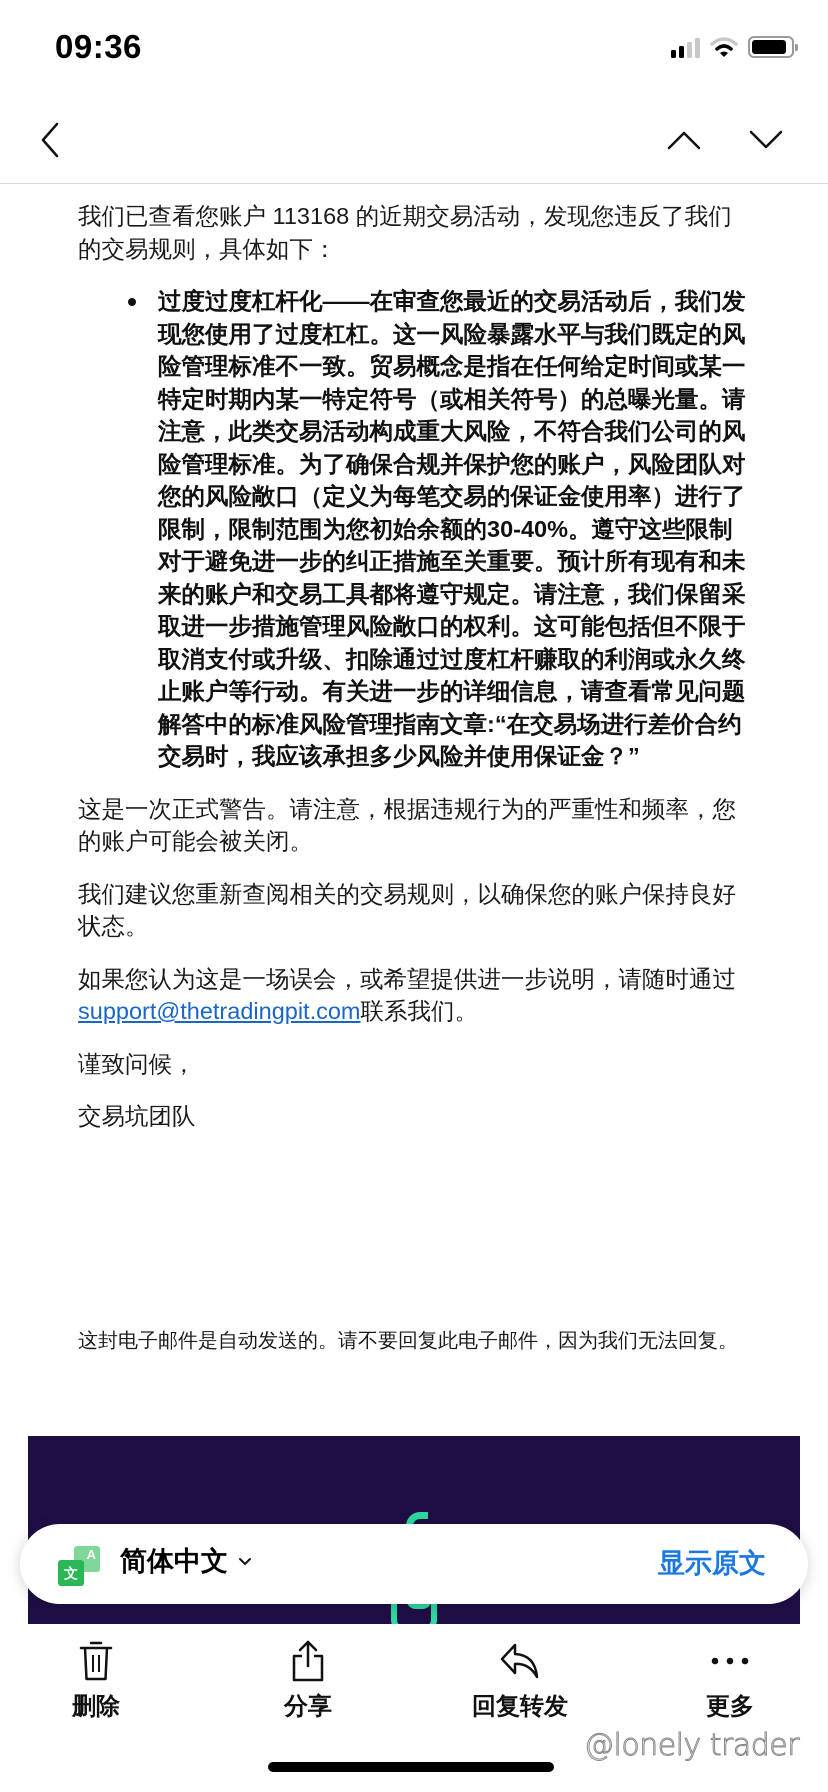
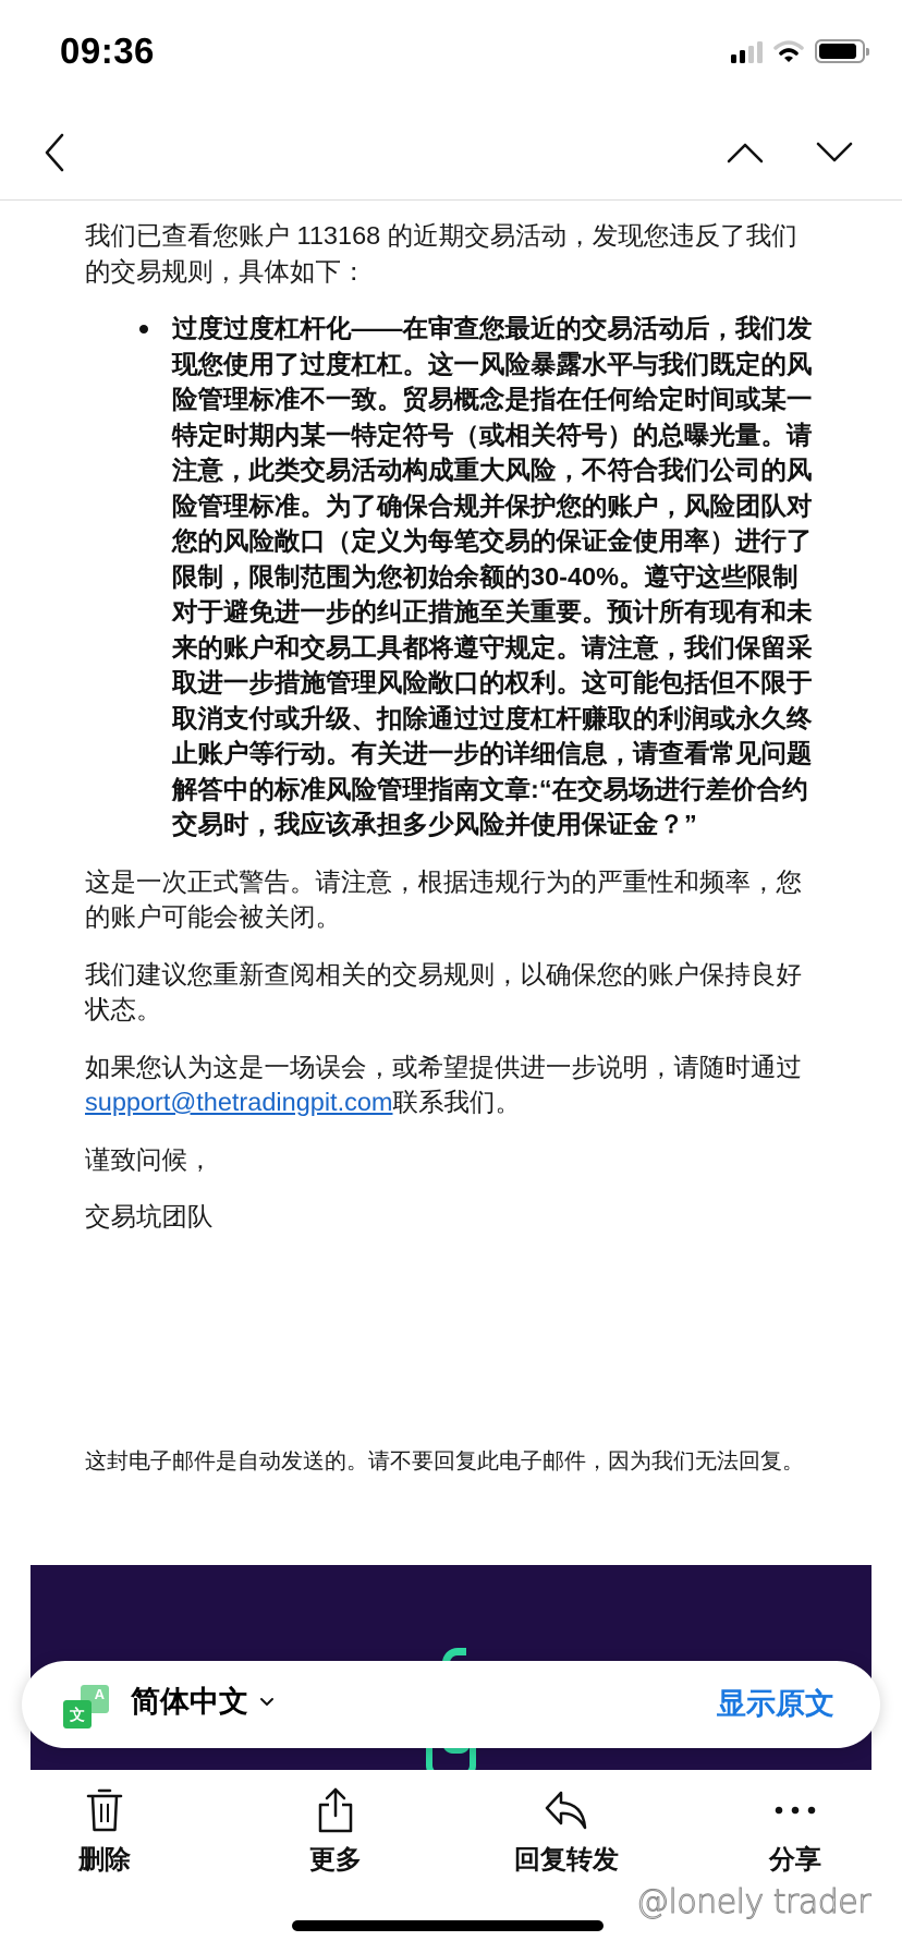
  09:36
  我们已查看您账户 113168 的近期交易活动，发现您违反了我们的交易规则，具体如下：
  过度过度杠杆化——在审查您最近的交易活动后，我们发现您使用了过度杠杠。这一风险暴露水平与我们既定的风险管理标准不一致。贸易概念是指在任何给定时间或某一特定时期内某一特定符号（或相关符号）的总曝光量。请注意，此类交易活动构成重大风险，不符合我们公司的风险管理标准。为了确保合规并保护您的账户，风险团队对您的风险敞口（定义为每笔交易的保证金使用率）进行了限制，限制范围为您初始余额的30-40%。遵守这些限制对于避免进一步的纠正措施至关重要。预计所有现有和未来的账户和交易工具都将遵守规定。请注意，我们保留采取进一步措施管理风险敞口的权利。这可能包括但不限于取消支付或升级、扣除通过过度杠杆赚取的利润或永久终止账户等行动。有关进一步的详细信息，请查看常见问题解答中的标准风险管理指南文章:“在交易场进行差价合约交易时，我应该承担多少风险并使用保证金？”
  这是一次正式警告。请注意，根据违规行为的严重性和频率，您的账户可能会被关闭。
  我们建议您重新查阅相关的交易规则，以确保您的账户保持良好状态。
  如果您认为这是一场误会，或希望提供进一步说明，请随时通过support@thetradingpit.com联系我们。
  谨致问候，
  交易坑团队
  这封电子邮件是自动发送的。请不要回复此电子邮件，因为我们无法回复。
  A
  文
  简体中文
  显示原文
  删除
- 分享
+ 更多
  回复转发
- 更多
+ 分享
  @lonely trader
